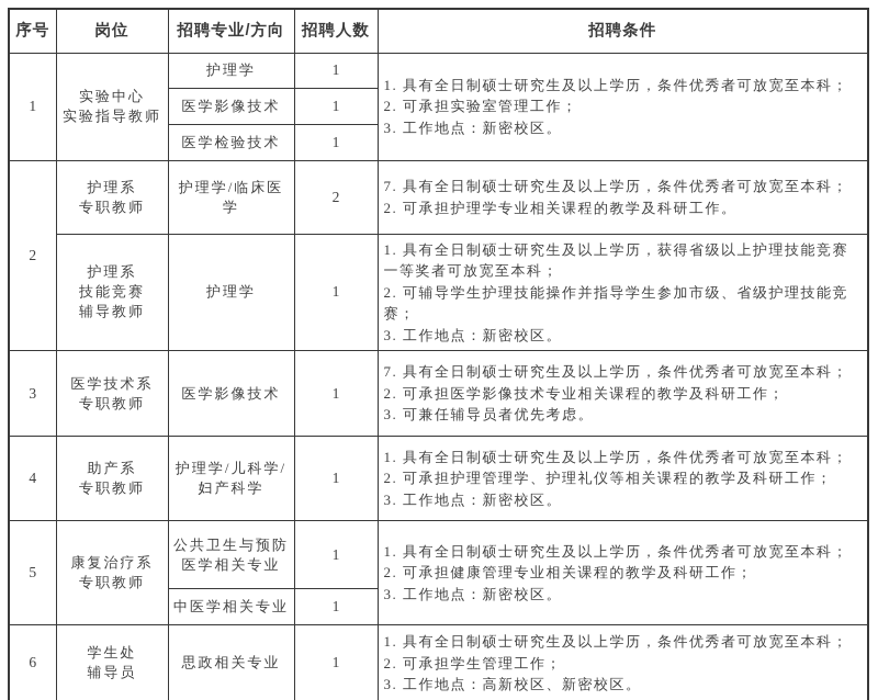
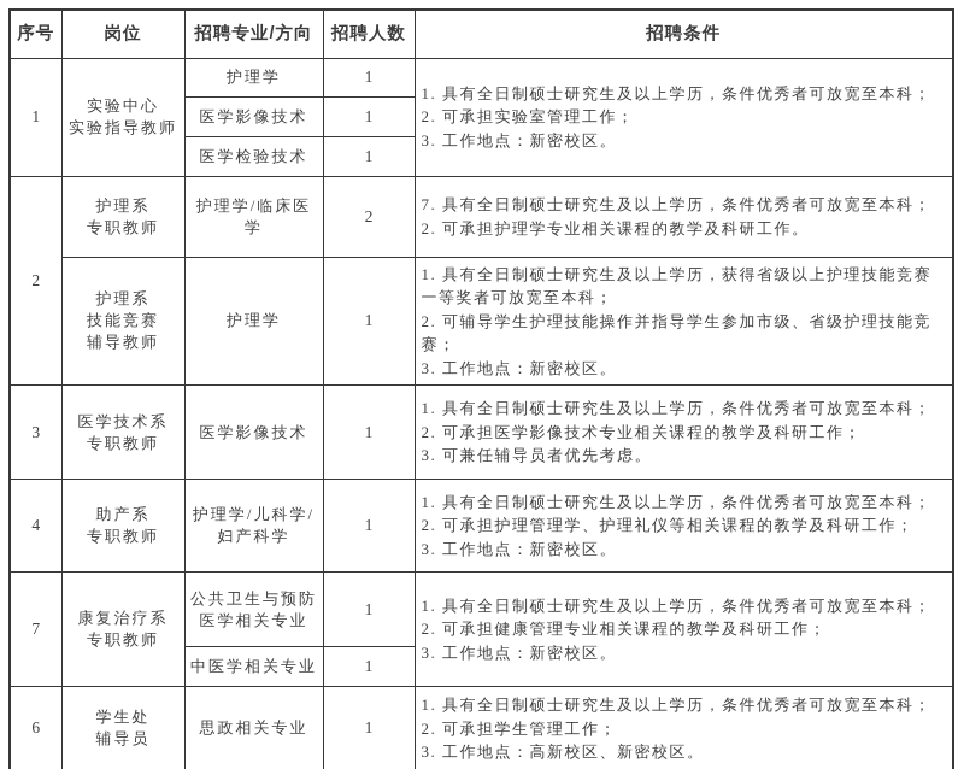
  序号	岗位	招聘专业/方向	招聘人数	招聘条件
  1	实验中心 实验指导教师	护理学	1	1. 具有全日制硕士研究生及以上学历，条件优秀者可放宽至本科； 2. 可承担实验室管理工作； 3. 工作地点：新密校区。
  医学影像技术	1
  医学检验技术	1
  2	护理系 专职教师	护理学/临床医 学	2	7. 具有全日制硕士研究生及以上学历，条件优秀者可放宽至本科； 2. 可承担护理学专业相关课程的教学及科研工作。
  护理系 技能竞赛 辅导教师	护理学	1	1. 具有全日制硕士研究生及以上学历，获得省级以上护理技能竞赛一等奖者可放宽至本科； 2. 可辅导学生护理技能操作并指导学生参加市级、省级护理技能竞赛； 3. 工作地点：新密校区。
- 3	医学技术系 专职教师	医学影像技术	1	7. 具有全日制硕士研究生及以上学历，条件优秀者可放宽至本科； 2. 可承担医学影像技术专业相关课程的教学及科研工作； 3. 可兼任辅导员者优先考虑。
+ 3	医学技术系 专职教师	医学影像技术	1	1. 具有全日制硕士研究生及以上学历，条件优秀者可放宽至本科； 2. 可承担医学影像技术专业相关课程的教学及科研工作； 3. 可兼任辅导员者优先考虑。
  4	助产系 专职教师	护理学/儿科学/ 妇产科学	1	1. 具有全日制硕士研究生及以上学历，条件优秀者可放宽至本科； 2. 可承担护理管理学、护理礼仪等相关课程的教学及科研工作； 3. 工作地点：新密校区。
- 5	康复治疗系 专职教师	公共卫生与预防 医学相关专业	1	1. 具有全日制硕士研究生及以上学历，条件优秀者可放宽至本科； 2. 可承担健康管理专业相关课程的教学及科研工作； 3. 工作地点：新密校区。
+ 7	康复治疗系 专职教师	公共卫生与预防 医学相关专业	1	1. 具有全日制硕士研究生及以上学历，条件优秀者可放宽至本科； 2. 可承担健康管理专业相关课程的教学及科研工作； 3. 工作地点：新密校区。
  中医学相关专业	1
  6	学生处 辅导员	思政相关专业	1	1. 具有全日制硕士研究生及以上学历，条件优秀者可放宽至本科； 2. 可承担学生管理工作； 3. 工作地点：高新校区、新密校区。
